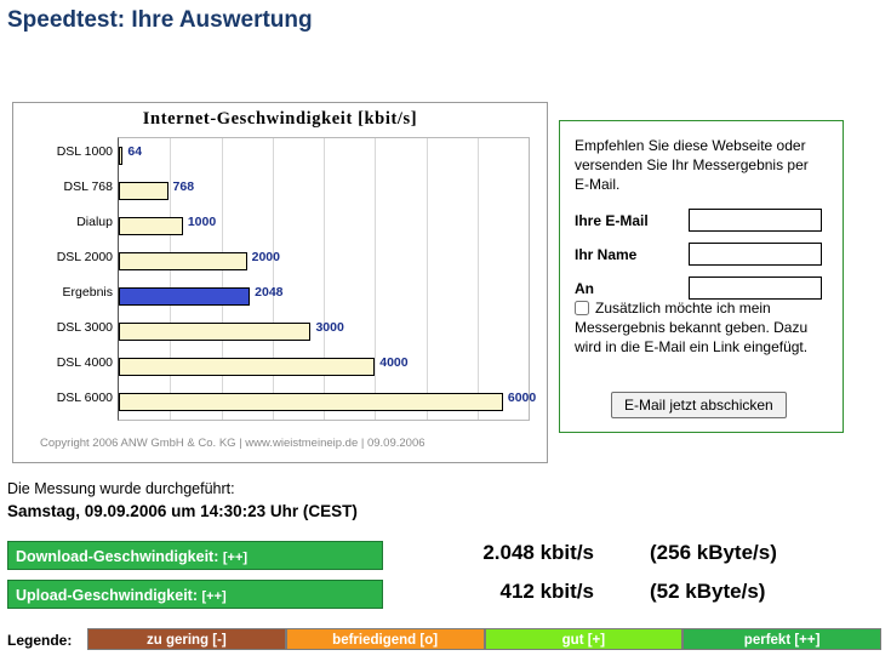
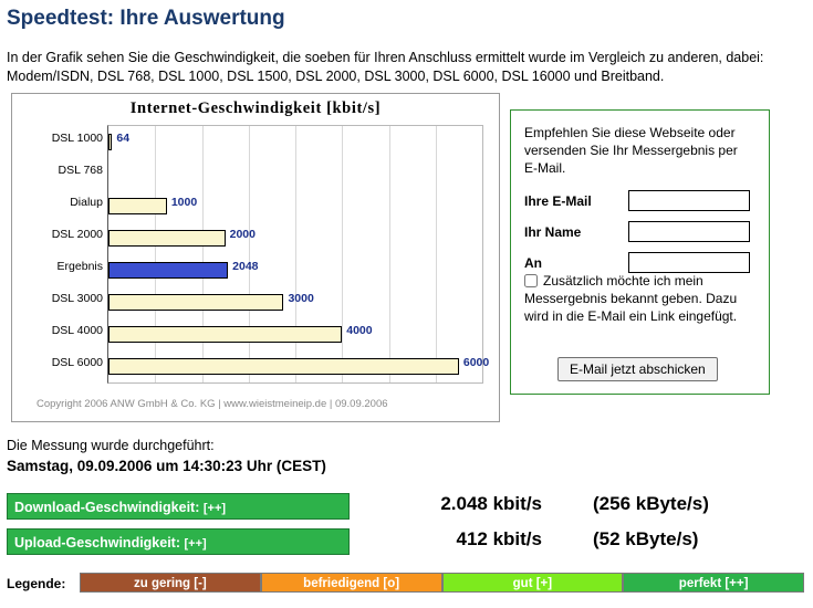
  Speedtest: Ihre Auswertung
+ In der Grafik sehen Sie die Geschwindigkeit, die soeben für Ihren Anschluss ermittelt wurde im Vergleich zu anderen, dabei: Modem/ISDN, DSL 768, DSL 1000, DSL 1500, DSL 2000, DSL 3000, DSL 6000, DSL 16000 und Breitband.
  Internet-Geschwindigkeit [kbit/s]
  DSL 1000
  DSL 768
  Dialup
  DSL 2000
  Ergebnis
  DSL 3000
  DSL 4000
  DSL 6000
  64
- 768
  1000
  2000
  2048
  3000
  4000
  6000
  Copyright 2006 ANW GmbH & Co. KG | www.wieistmeineip.de | 09.09.2006
  Empfehlen Sie diese Webseite oder versenden Sie Ihr Messergebnis per E-Mail.
  Ihre E-Mail
  Ihr Name
  An
  Zusätzlich möchte ich mein Messergebnis bekannt geben. Dazu wird in die E-Mail ein Link eingefügt.
  E-Mail jetzt abschicken
  Die Messung wurde durchgeführt:
  Samstag, 09.09.2006 um 14:30:23 Uhr (CEST)
  Download-Geschwindigkeit: [++]
  2.048 kbit/s
  (256 kByte/s)
  Upload-Geschwindigkeit: [++]
  412 kbit/s
  (52 kByte/s)
  Legende:
  zu gering [-]
  befriedigend [o]
  gut [+]
  perfekt [++]
